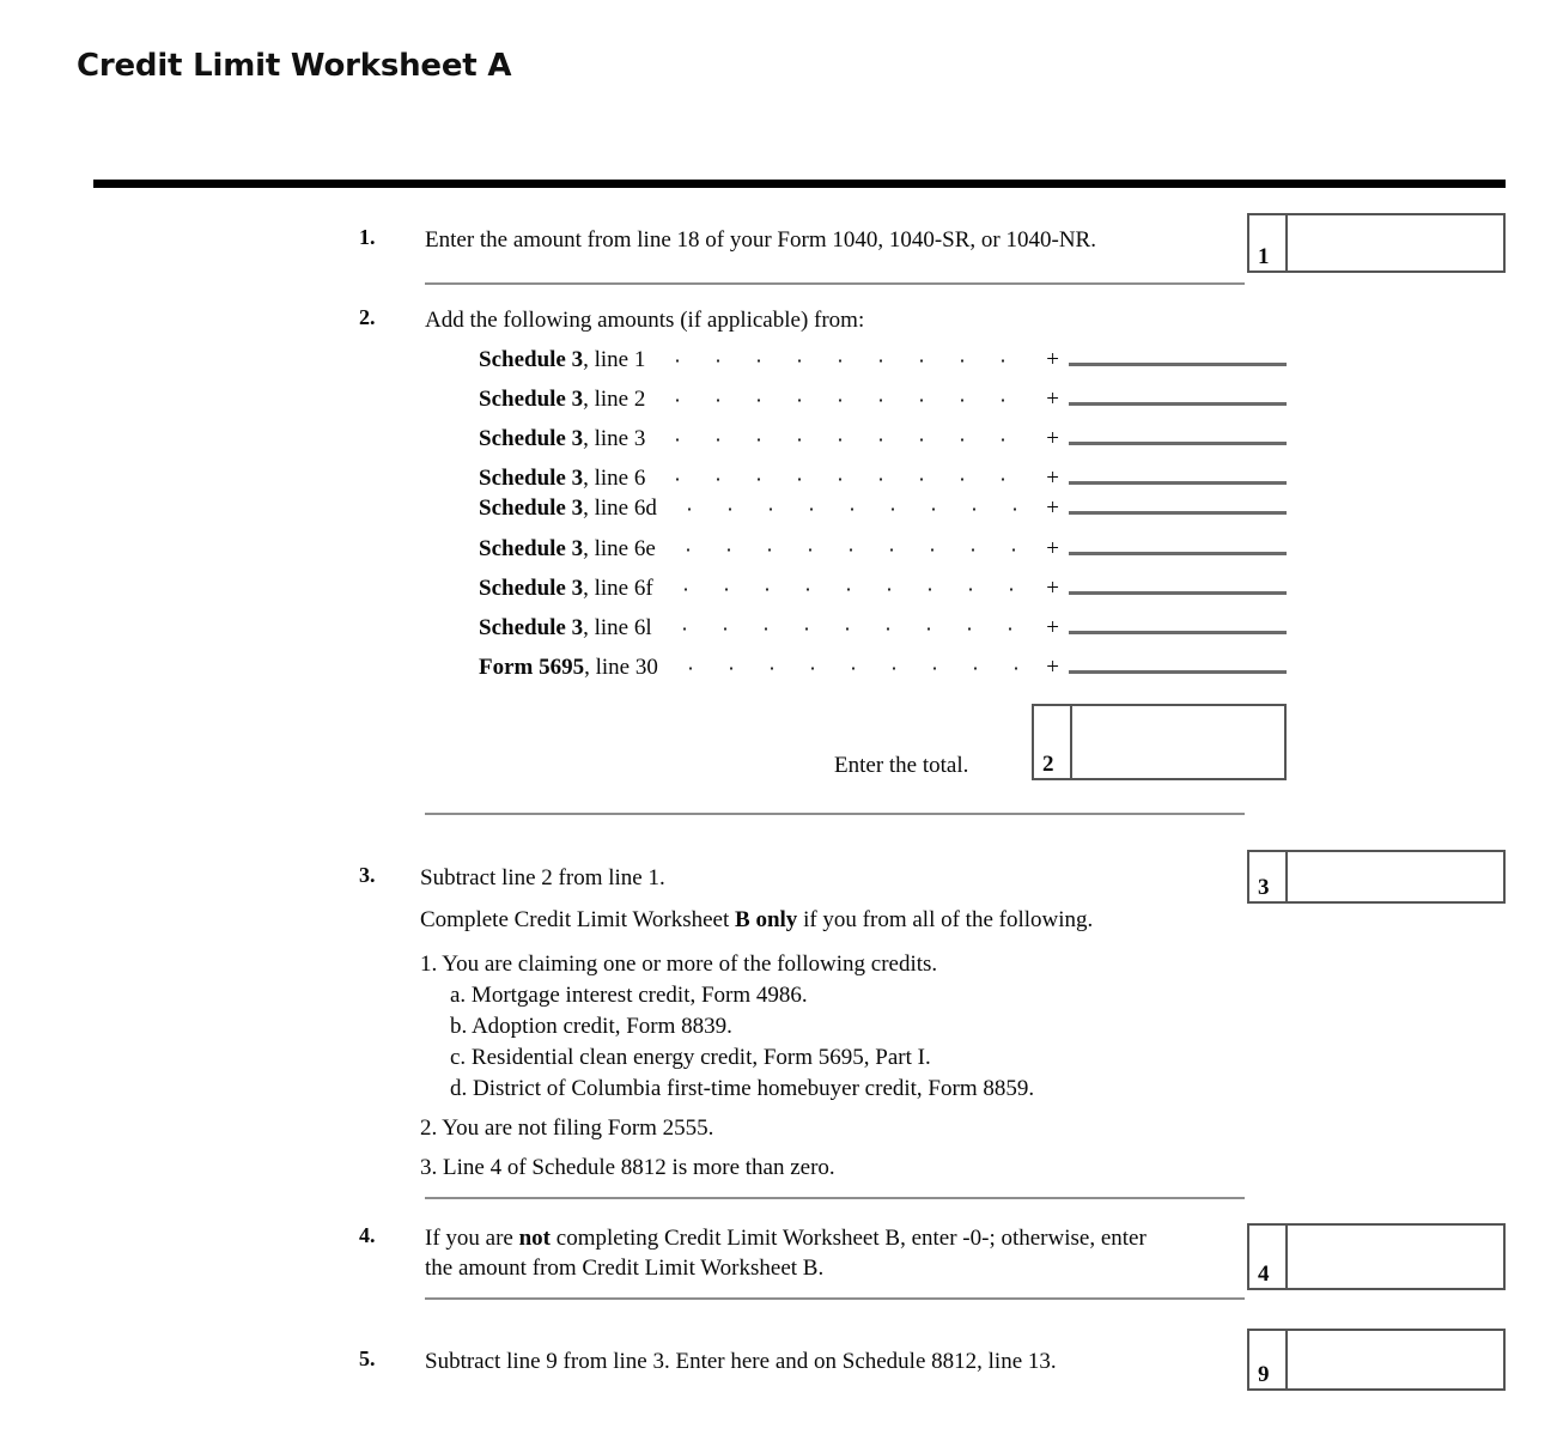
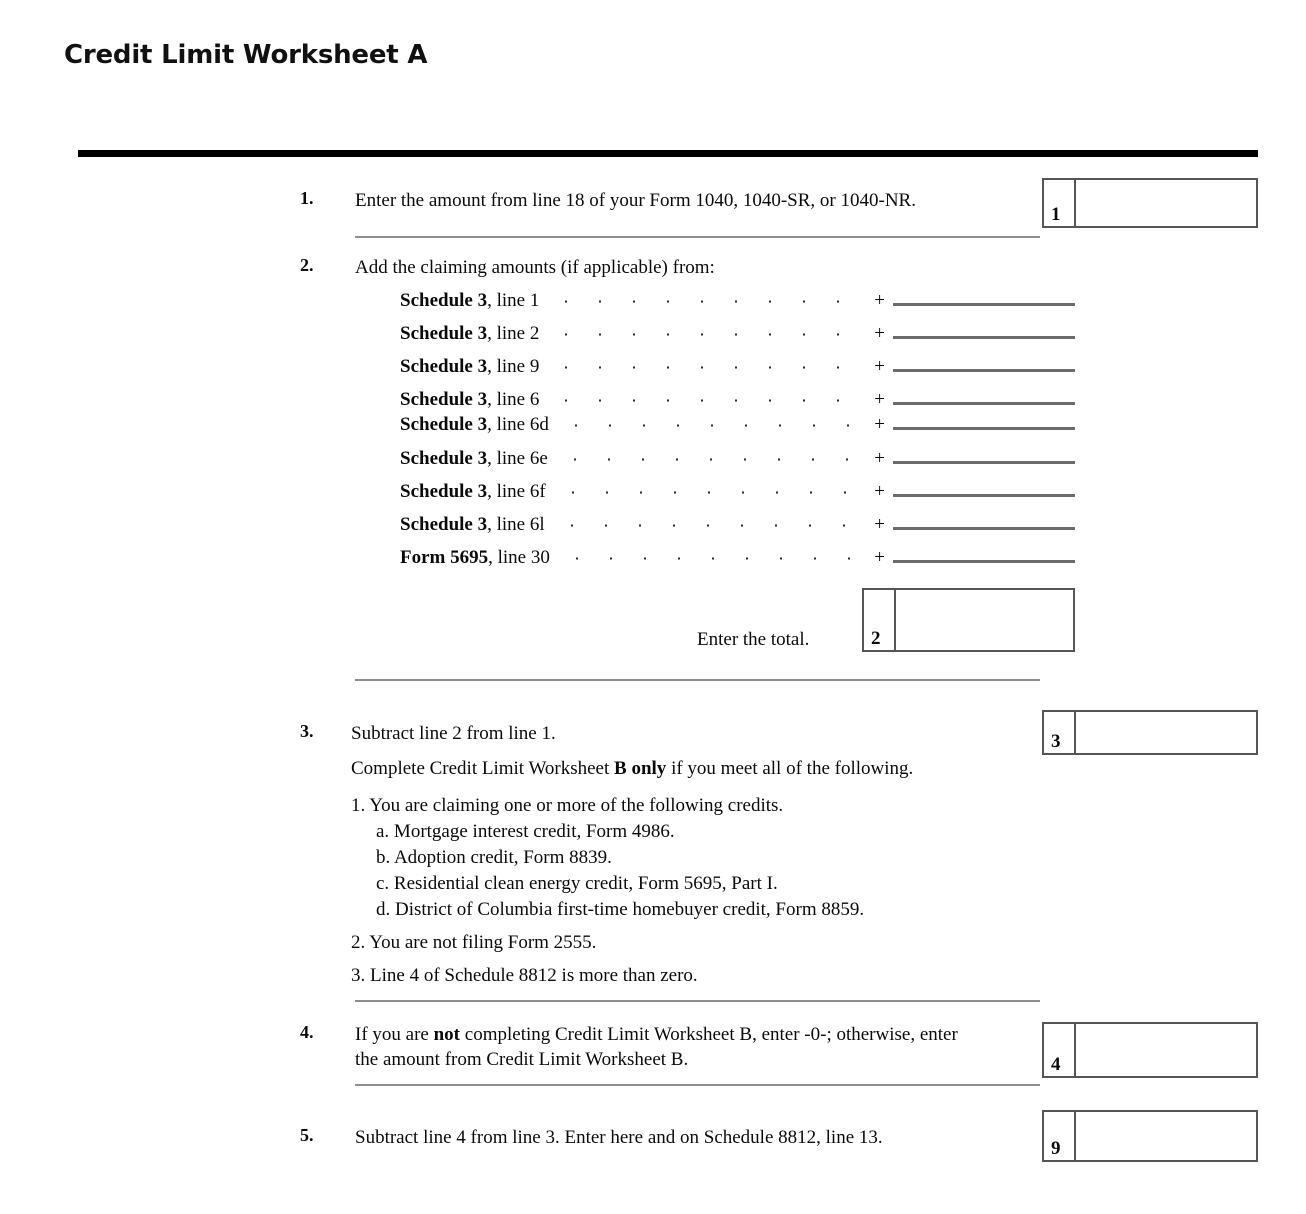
  Credit Limit Worksheet A
  1.
  Enter the amount from line 18 of your Form 1040, 1040-SR, or 1040-NR.
  1
  2.
- Add the following amounts (if applicable) from:
+ Add the claiming amounts (if applicable) from:
  Schedule 3, line 1
  +
  Schedule 3, line 2
  +
- Schedule 3, line 3
+ Schedule 3, line 9
  +
  Schedule 3, line 6
  +
  Schedule 3, line 6d
  +
  Schedule 3, line 6e
  +
  Schedule 3, line 6f
  +
  Schedule 3, line 6l
  +
  Form 5695, line 30
  +
  Enter the total.
  2
  3.
  Subtract line 2 from line 1.
  3
- Complete Credit Limit Worksheet B only if you from all of the following.
+ Complete Credit Limit Worksheet B only if you meet all of the following.
  1. You are claiming one or more of the following credits.
  a. Mortgage interest credit, Form 4986.
  b. Adoption credit, Form 8839.
  c. Residential clean energy credit, Form 5695, Part I.
  d. District of Columbia first-time homebuyer credit, Form 8859.
  2. You are not filing Form 2555.
  3. Line 4 of Schedule 8812 is more than zero.
  4.
  If you are not completing Credit Limit Worksheet B, enter -0-; otherwise, enter
  the amount from Credit Limit Worksheet B.
  4
  5.
- Subtract line 9 from line 3. Enter here and on Schedule 8812, line 13.
+ Subtract line 4 from line 3. Enter here and on Schedule 8812, line 13.
  9
